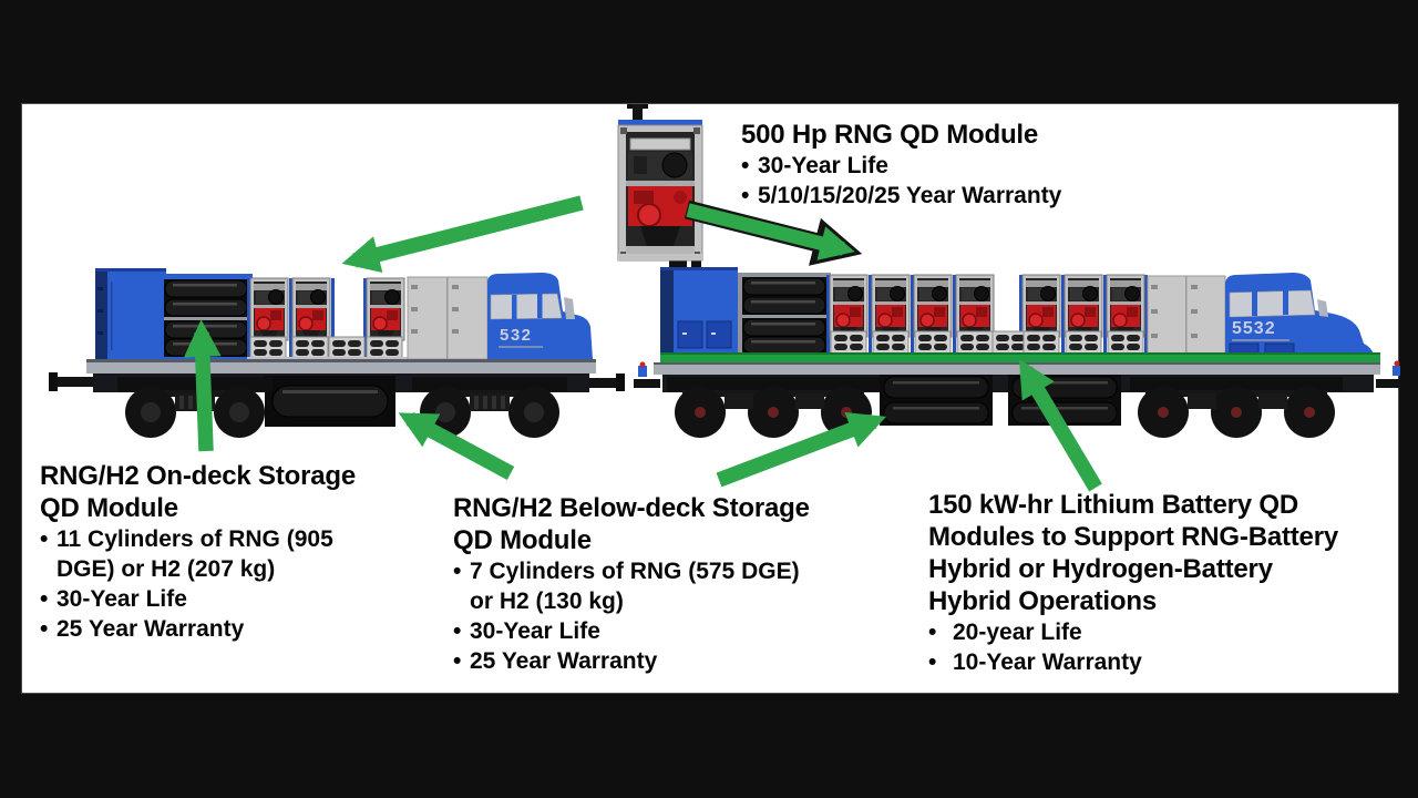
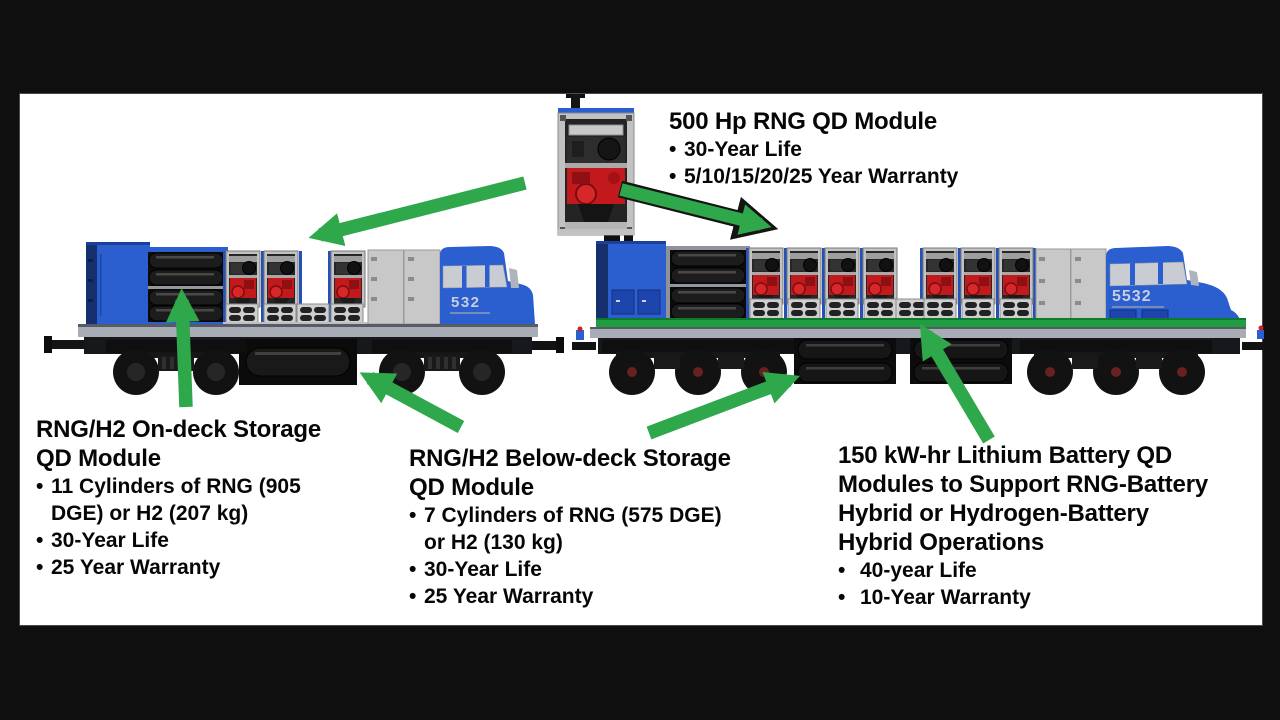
  532
  5532
  500 Hp RNG QD Module
  •
  30-Year Life
  •
  5/10/15/20/25 Year Warranty
  RNG/H2 On-deck Storage
  QD Module
  •
  11 Cylinders of RNG (905
  DGE) or H2 (207 kg)
  •
  30-Year Life
  •
  25 Year Warranty
  RNG/H2 Below-deck Storage
  QD Module
  •
  7 Cylinders of RNG (575 DGE)
  or H2 (130 kg)
  •
  30-Year Life
  •
  25 Year Warranty
  150 kW-hr Lithium Battery QD
  Modules to Support RNG-Battery
  Hybrid or Hydrogen-Battery
  Hybrid Operations
  •
- 20-year Life
+ 40-year Life
  •
  10-Year Warranty
